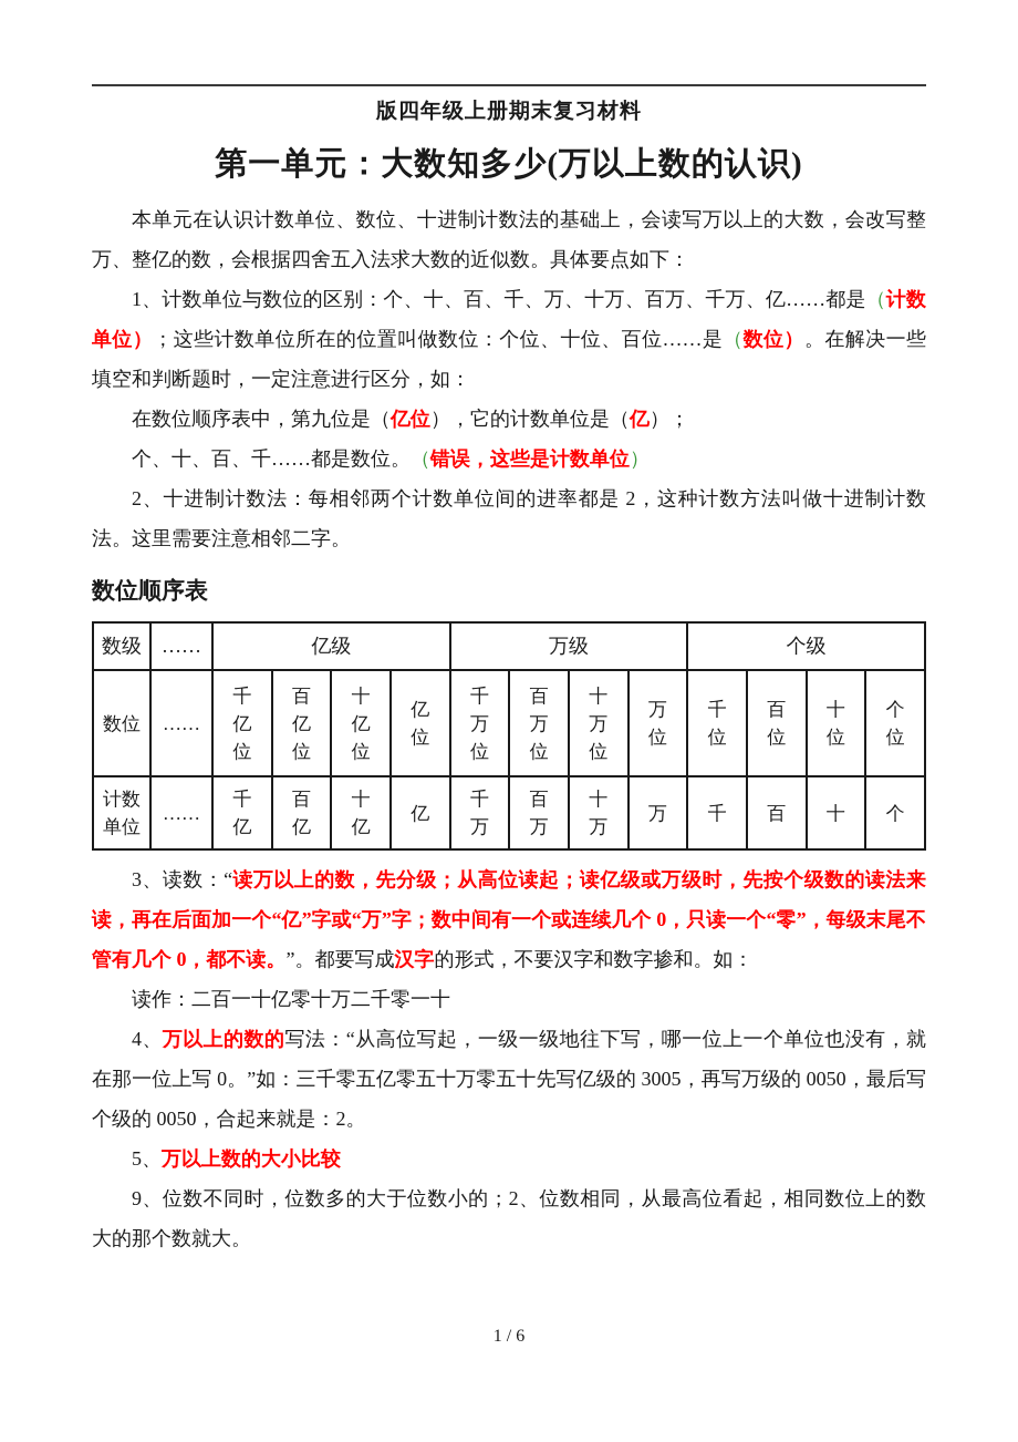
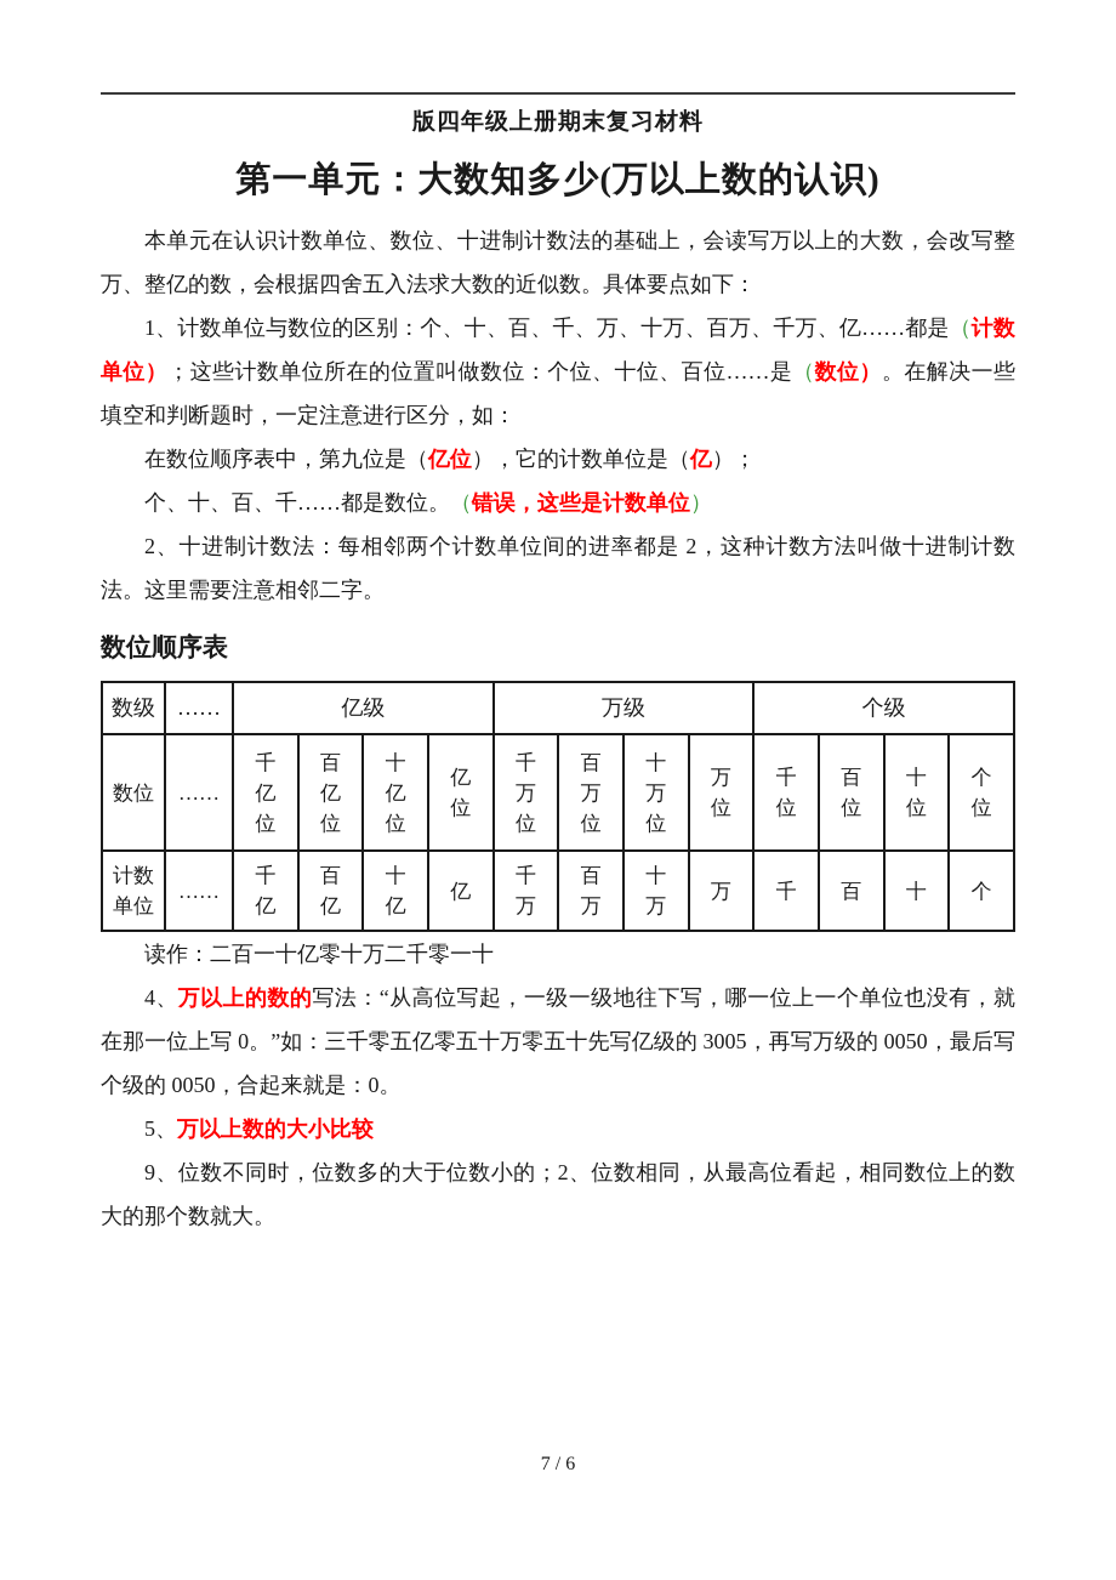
  版四年级上册期末复习材料
  第一单元：大数知多少(万以上数的认识)
  本单元在认识计数单位、数位、十进制计数法的基础上，会读写万以上的大数，会改写整万、整亿的数，会根据四舍五入法求大数的近似数。具体要点如下：
  1、计数单位与数位的区别：个、十、百、千、万、十万、百万、千万、亿……都是（计数单位）；这些计数单位所在的位置叫做数位：个位、十位、百位……是（数位）。在解决一些填空和判断题时，一定注意进行区分，如：
  在数位顺序表中，第九位是（亿位），它的计数单位是（亿）；
  个、十、百、千……都是数位。（错误，这些是计数单位）
  2、十进制计数法：每相邻两个计数单位间的进率都是 2，这种计数方法叫做十进制计数法。这里需要注意相邻二字。
  数位顺序表
  数级	……	亿级	万级	个级
  数位	……	千 亿 位	百 亿 位	十 亿 位	亿 位	千 万 位	百 万 位	十 万 位	万 位	千 位	百 位	十 位	个 位
  计数 单位	……	千 亿	百 亿	十 亿	亿	千 万	百 万	十 万	万	千	百	十	个
- 3、读数：“读万以上的数，先分级；从高位读起；读亿级或万级时，先按个级数的读法来读，再在后面加一个“亿”字或“万”字；数中间有一个或连续几个 0，只读一个“零”，每级末尾不管有几个 0，都不读。”。都要写成汉字的形式，不要汉字和数字掺和。如：
  读作：二百一十亿零十万二千零一十
- 4、万以上的数的写法：“从高位写起，一级一级地往下写，哪一位上一个单位也没有，就在那一位上写 0。”如：三千零五亿零五十万零五十先写亿级的 3005，再写万级的 0050，最后写个级的 0050，合起来就是：2。
+ 4、万以上的数的写法：“从高位写起，一级一级地往下写，哪一位上一个单位也没有，就在那一位上写 0。”如：三千零五亿零五十万零五十先写亿级的 3005，再写万级的 0050，最后写个级的 0050，合起来就是：0。
  5、万以上数的大小比较
  9、位数不同时，位数多的大于位数小的；2、位数相同，从最高位看起，相同数位上的数大的那个数就大。
- 1 / 6
+ 7 / 6
